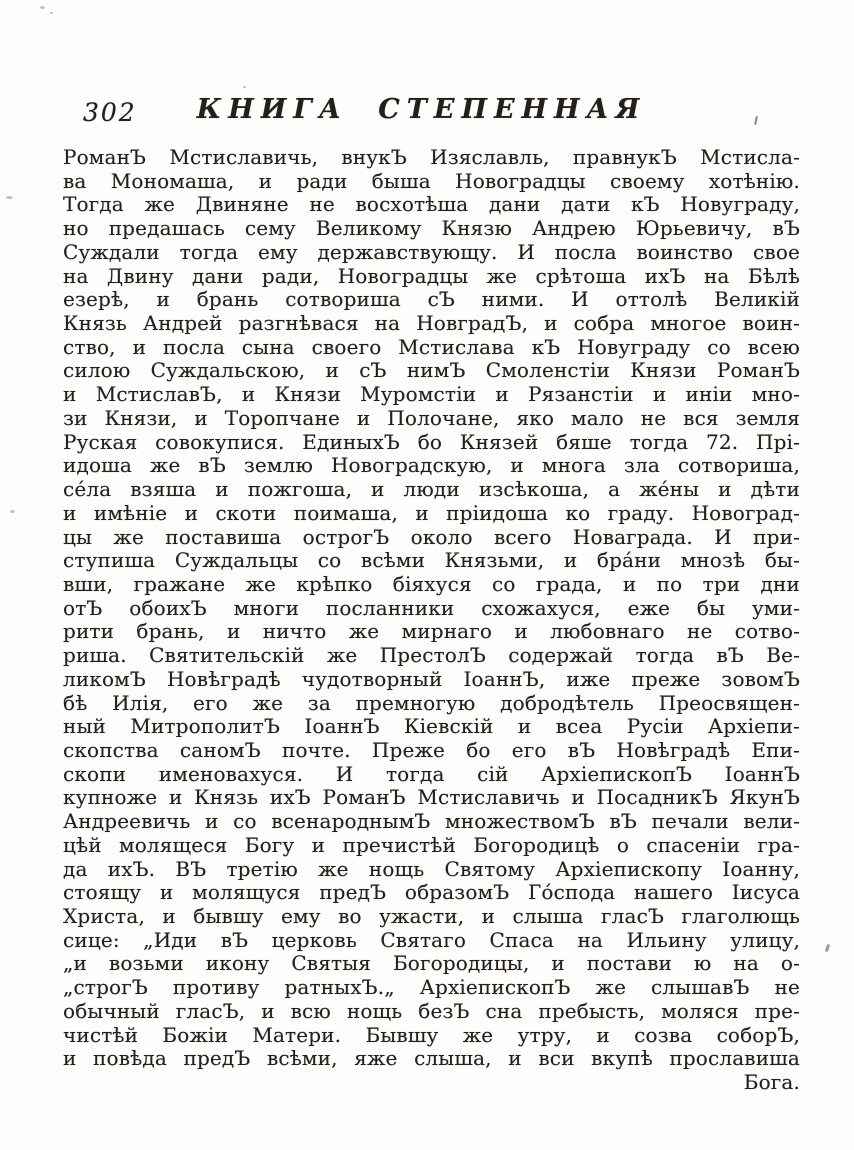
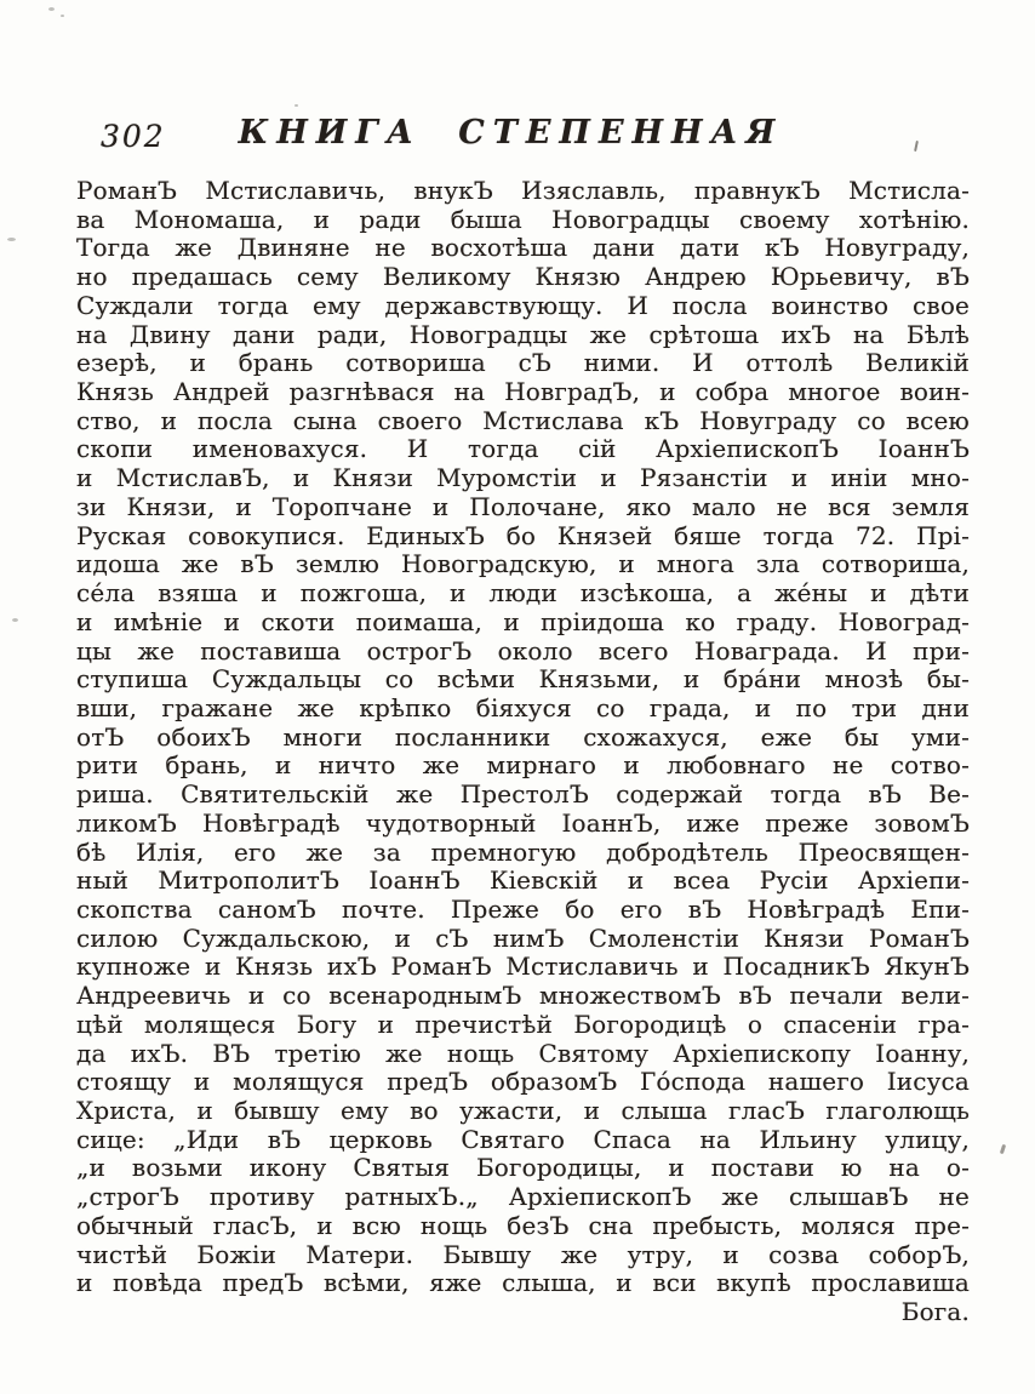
  302
  КНИГА СТЕПЕННАЯ
  РоманЪ Мстиславичь, внукЪ Изяславль, правнукЪ Мстисла-
  ва Мономаша, и ради быша Новоградцы своему хотѣнію.
  Тогда же Двиняне не восхотѣша дани дати кЪ Новуграду,
  но предашась сему Великому Князю Андрею Юрьевичу, вЪ
  Суждали тогда ему державствующу. И посла воинство свое
  на Двину дани ради, Новоградцы же срѣтоша ихЪ на Бѣлѣ
  езерѣ, и брань сотвориша сЪ ними. И оттолѣ Великій
  Князь Андрей разгнѣвася на НовградЪ, и собра многое воин-
  ство, и посла сына своего Мстислава кЪ Новуграду со всею
- силою Суждальскою, и сЪ нимЪ Смоленстіи Князи РоманЪ
+ скопи именовахуся. И тогда сій АрхіепископЪ ІоаннЪ
  и МстиславЪ, и Князи Муромстіи и Рязанстіи и иніи мно-
  зи Князи, и Торопчане и Полочане, яко мало не вся земля
  Руская совокупися. ЕдиныхЪ бо Князей бяше тогда 72. Прі-
  идоша же вЪ землю Новоградскую, и многа зла сотвориша,
  се́ла взяша и пожгоша, и люди изсѣкоша, а же́ны и дѣти
  и имѣніе и скоти поимаша, и пріидоша ко граду. Новоград-
  цы же поставиша острогЪ около всего Новаграда. И при-
  ступиша Суждальцы со всѣми Князьми, и бра́ни мнозѣ бы-
  вши, гражане же крѣпко біяхуся со града, и по три дни
  отЪ обоихЪ многи посланники схожахуся, еже бы уми-
  рити брань, и ничто же мирнаго и любовнаго не сотво-
  риша. Святительскій же ПрестолЪ содержай тогда вЪ Ве-
  ликомЪ Новѣградѣ чудотворный ІоаннЪ, иже преже зовомЪ
  бѣ Илія, его же за премногую добродѣтель Преосвящен-
  ный МитрополитЪ ІоаннЪ Кіевскій и всеа Русіи Архіепи-
  скопства саномЪ почте. Преже бо его вЪ Новѣградѣ Епи-
- скопи именовахуся. И тогда сій АрхіепископЪ ІоаннЪ
+ силою Суждальскою, и сЪ нимЪ Смоленстіи Князи РоманЪ
  купноже и Князь ихЪ РоманЪ Мстиславичь и ПосадникЪ ЯкунЪ
  Андреевичь и со всенароднымЪ множествомЪ вЪ печали вели-
  цѣй молящеся Богу и пречистѣй Богородицѣ о спасеніи гра-
  да ихЪ. ВЪ третію же нощь Святому Архіепископу Іоанну,
  стоящу и молящуся предЪ образомЪ Го́спода нашего Іисуса
  Христа, и бывшу ему во ужасти, и слыша гласЪ глаголющь
  сице: „Иди вЪ церковь Святаго Спаса на Ильину улицу,
  „и возьми икону Святыя Богородицы, и постави ю на о-
  „строгЪ противу ратныхЪ.„ АрхіепископЪ же слышавЪ не
  обычный гласЪ, и всю нощь безЪ сна пребысть, моляся пре-
  чистѣй Божіи Матери. Бывшу же утру, и созва соборЪ,
  и повѣда предЪ всѣми, яже слыша, и вси вкупѣ прославиша
  Бога.
